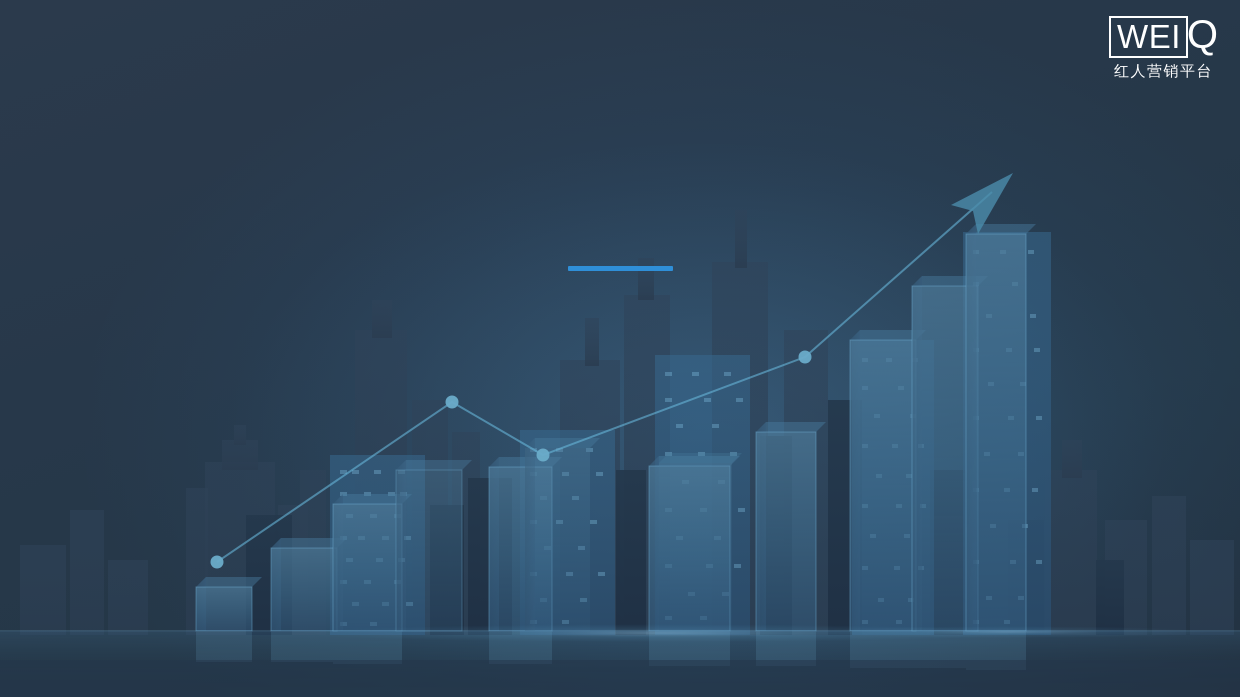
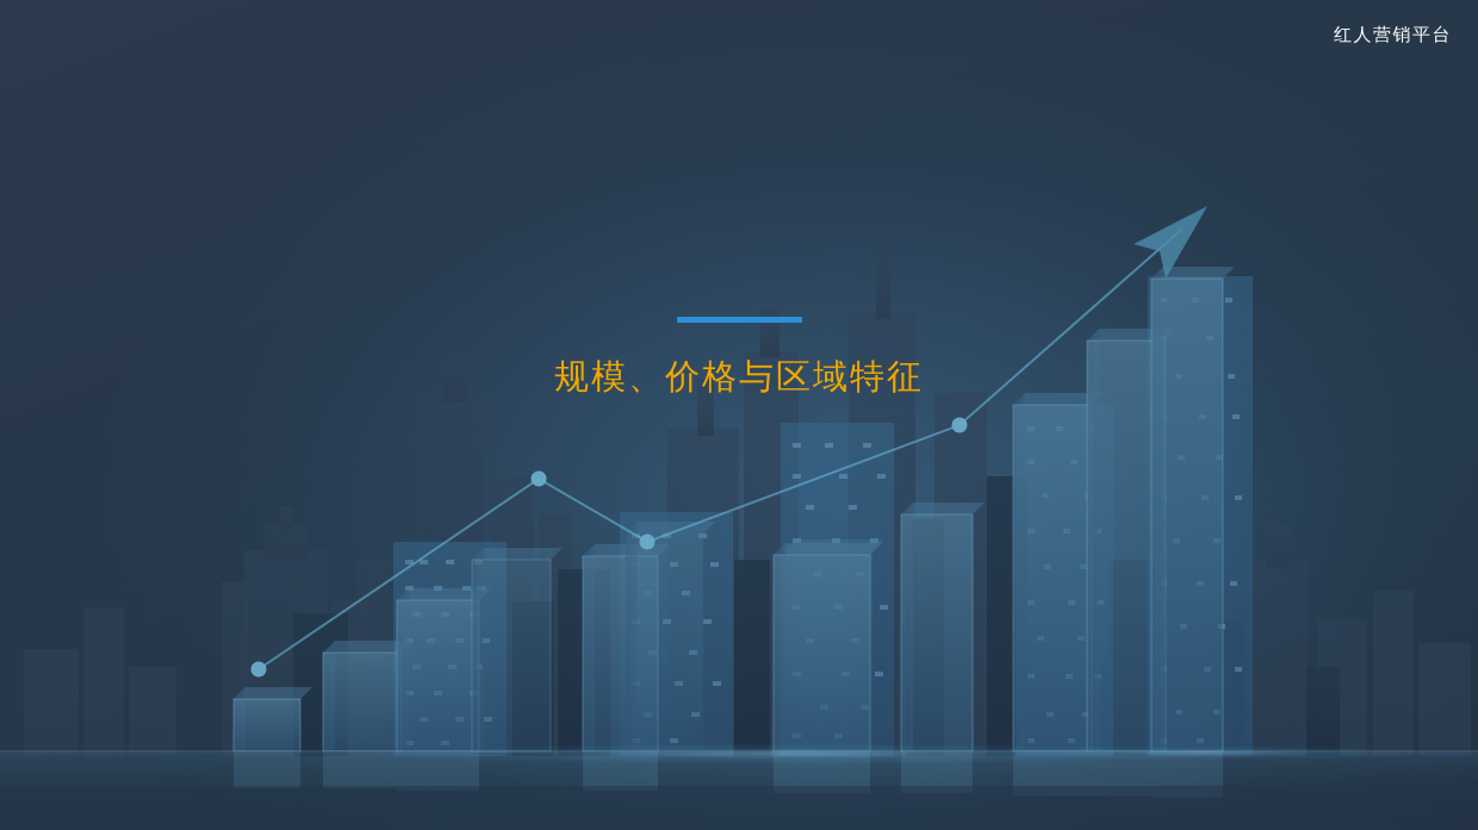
- WEI
- Q
  红人营销平台
+ 规模、价格与区域特征
